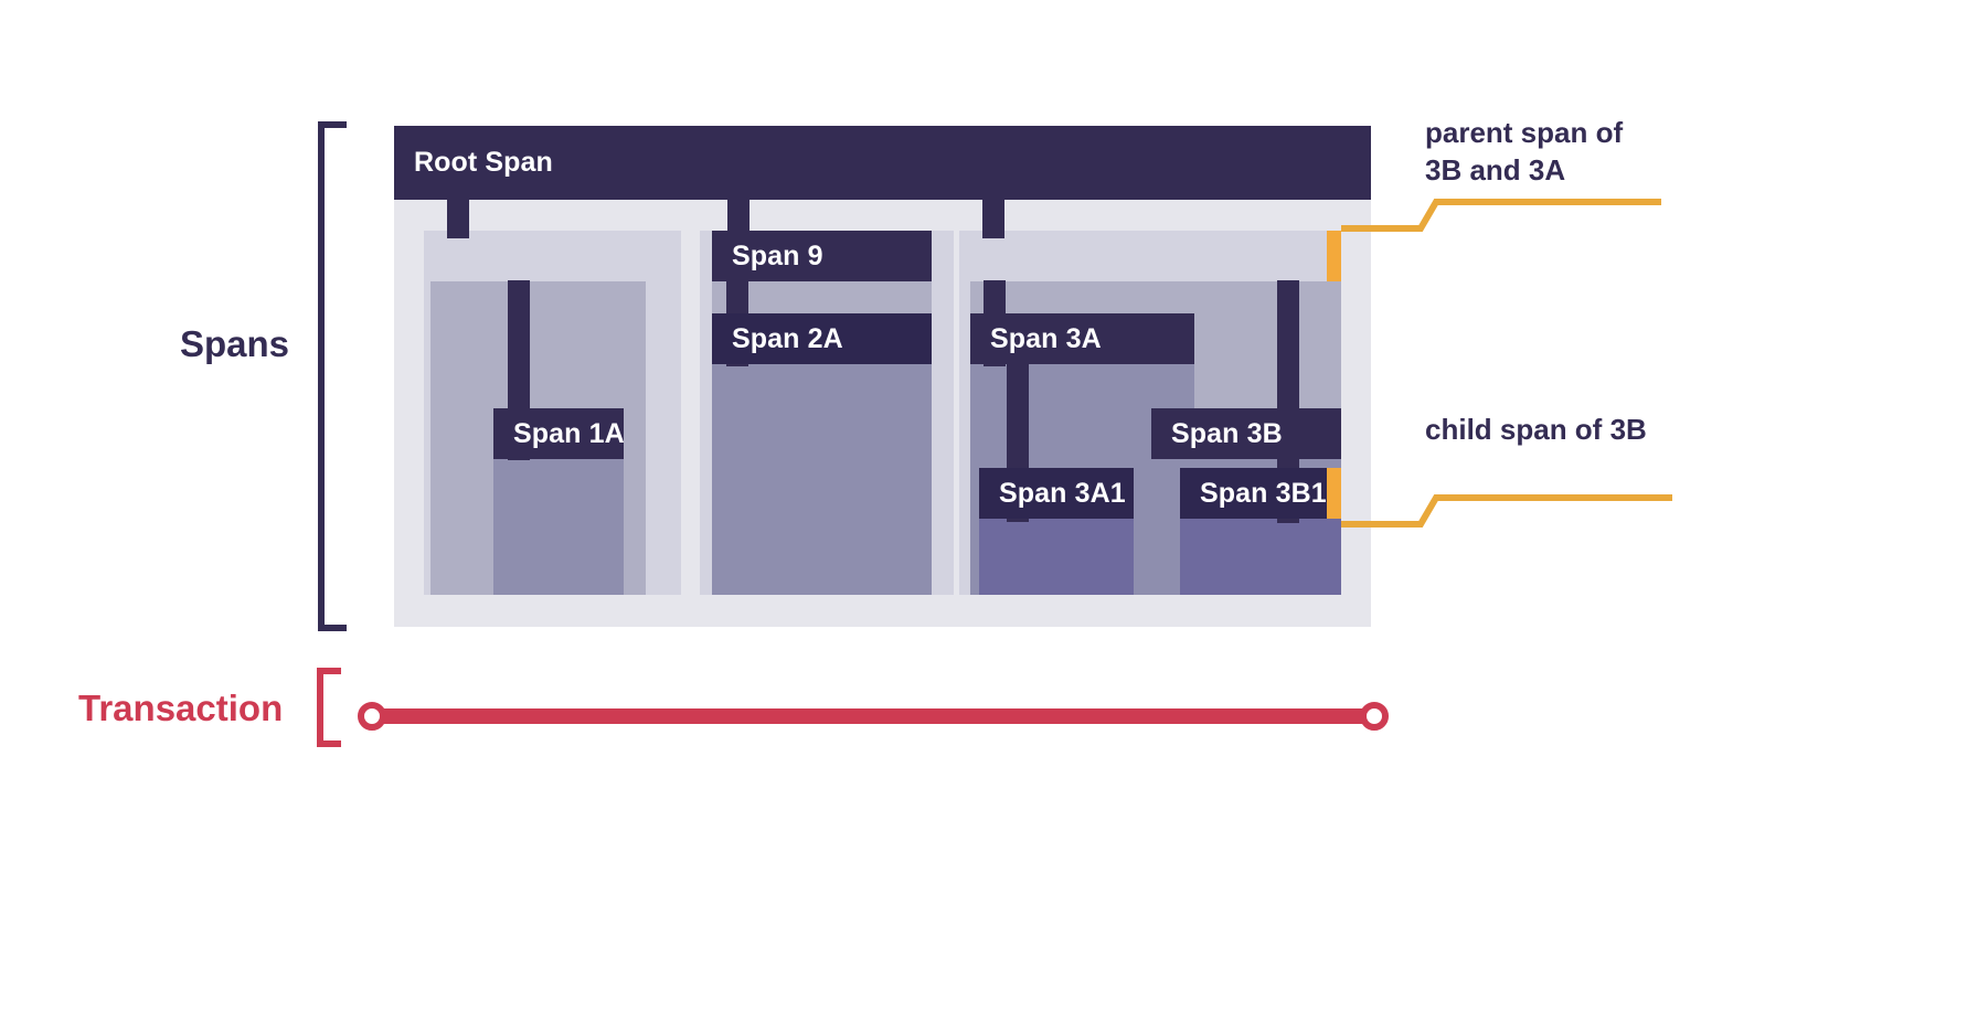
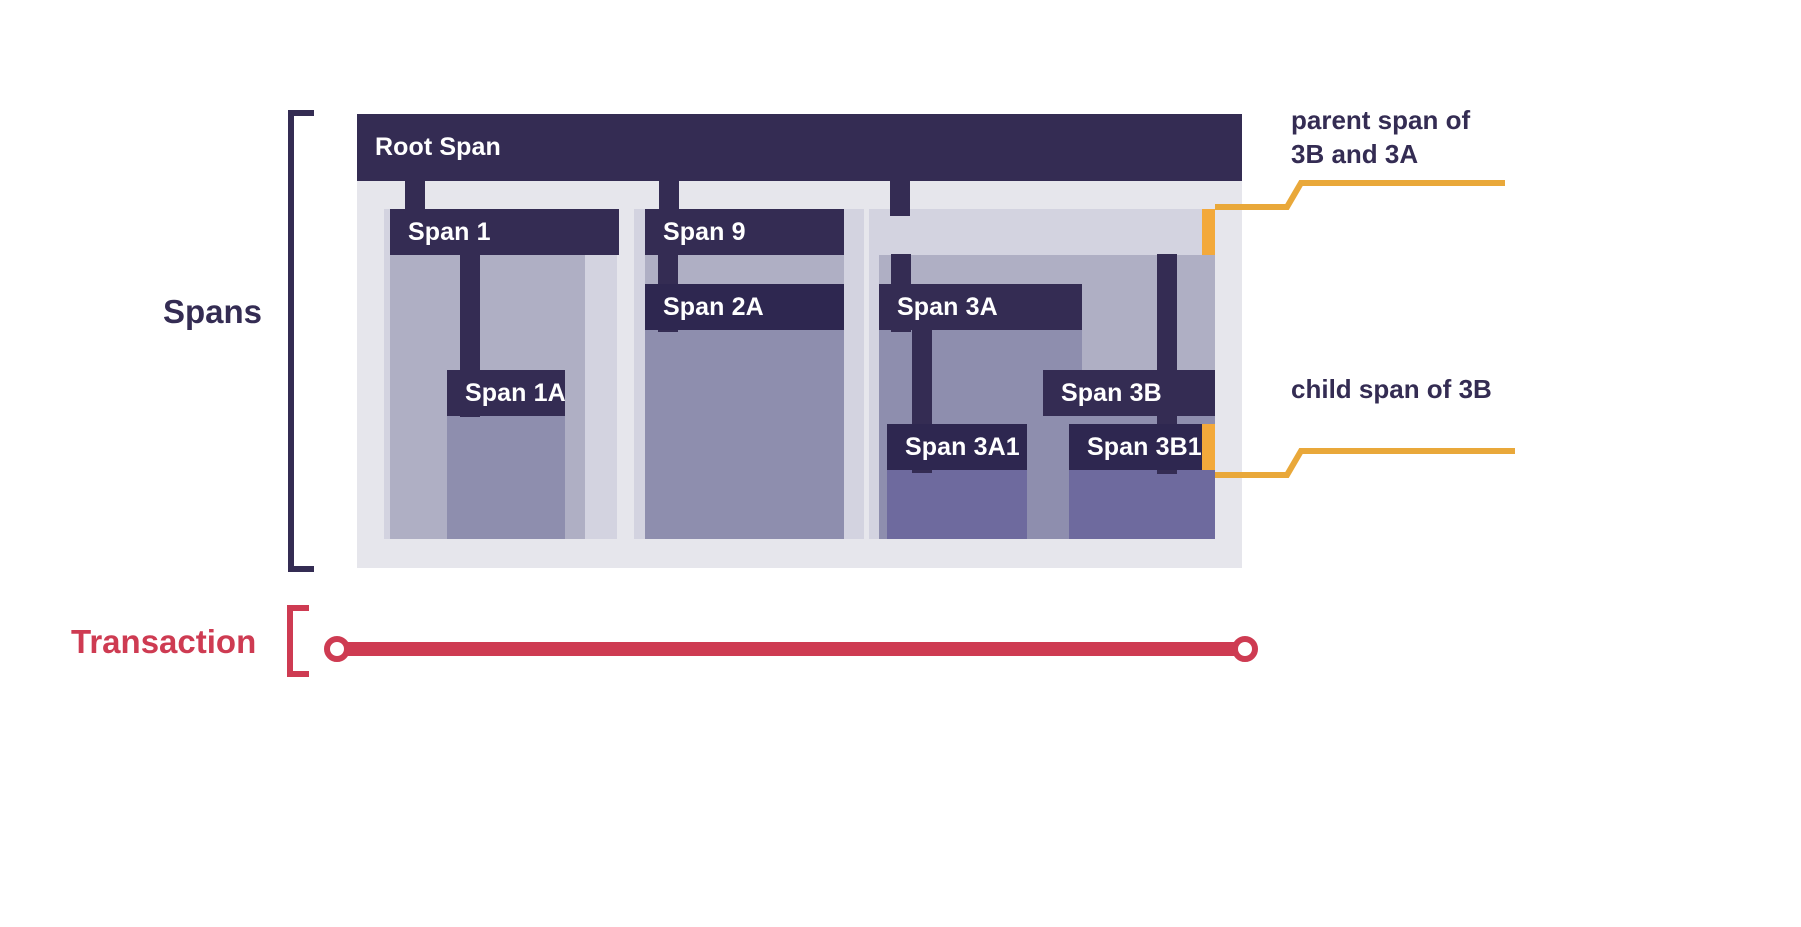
  Spans
  Root Span
+ Span 1
  Span 1A
  Span 9
  Span 2A
  Span 3A
  Span 3A1
  Span 3B
  Span 3B1
  parent span of
  3B and 3A
  child span of 3B
  Transaction
